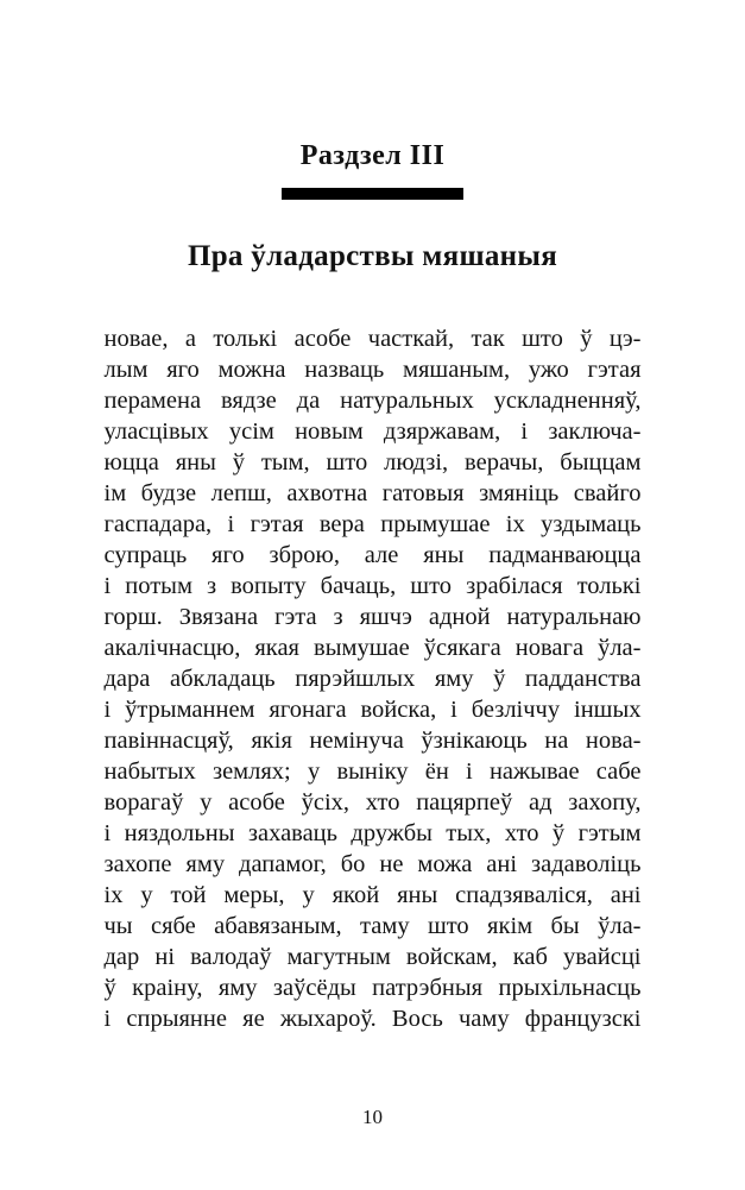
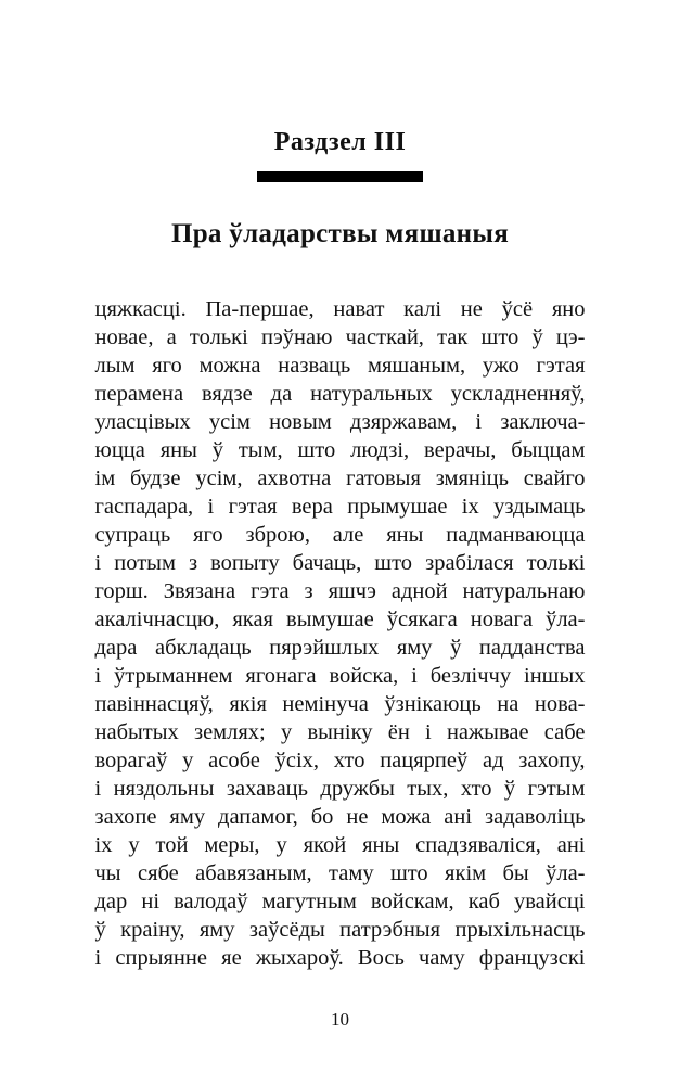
  Раздзел III
  Пра ўладарствы мяшаныя
+ цяжкасці. Па-першае, нават калі не ўсё яно
- новае, а толькі асобе часткай, так што ў цэ-
+ новае, а толькі пэўнаю часткай, так што ў цэ-
  лым яго можна назваць мяшаным, ужо гэтая
  перамена вядзе да натуральных ускладненняў,
  уласцівых усім новым дзяржавам, і заключа-
  юцца яны ў тым, што людзі, верачы, быццам
- ім будзе лепш, ахвотна гатовыя змяніць свайго
+ ім будзе усім, ахвотна гатовыя змяніць свайго
  гаспадара, і гэтая вера прымушае іх уздымаць
  супраць яго зброю, але яны падманваюцца
  і потым з вопыту бачаць, што зрабілася толькі
  горш. Звязана гэта з яшчэ адной натуральнаю
  акалічнасцю, якая вымушае ўсякага новага ўла-
  дара абкладаць пярэйшлых яму ў падданства
  і ўтрыманнем ягонага войска, і безліччу іншых
  павіннасцяў, якія немінуча ўзнікаюць на нова-
  набытых землях; у выніку ён і нажывае сабе
  ворагаў у асобе ўсіх, хто пацярпеў ад захопу,
  і няздольны захаваць дружбы тых, хто ў гэтым
  захопе яму дапамог, бо не можа ані задаволіць
  іх у той меры, у якой яны спадзяваліся, ані
  чы сябе абавязаным, таму што якім бы ўла-
  дар ні валодаў магутным войскам, каб увайсці
  ў краіну, яму заўсёды патрэбныя прыхільнасць
  і спрыянне яе жыхароў. Вось чаму французскі
  10
